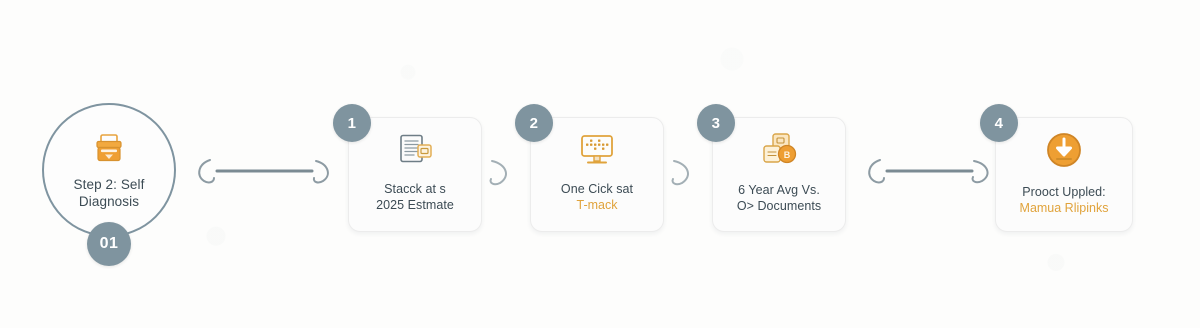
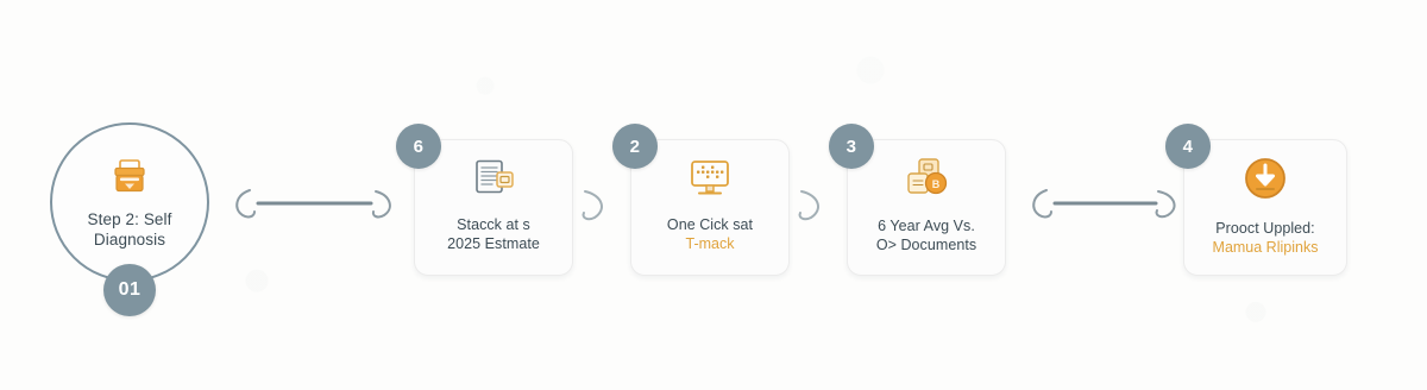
  Step 2: Self
  Diagnosis
  01
  Stacck at s
  2025 Estmate
- 1
+ 6
  One Cick sat
  T-mack
  2
  B
  6 Year Avg Vs.
  O> Documents
  3
  Prooct Uppled:
  Mamua Rlipinks
  4
